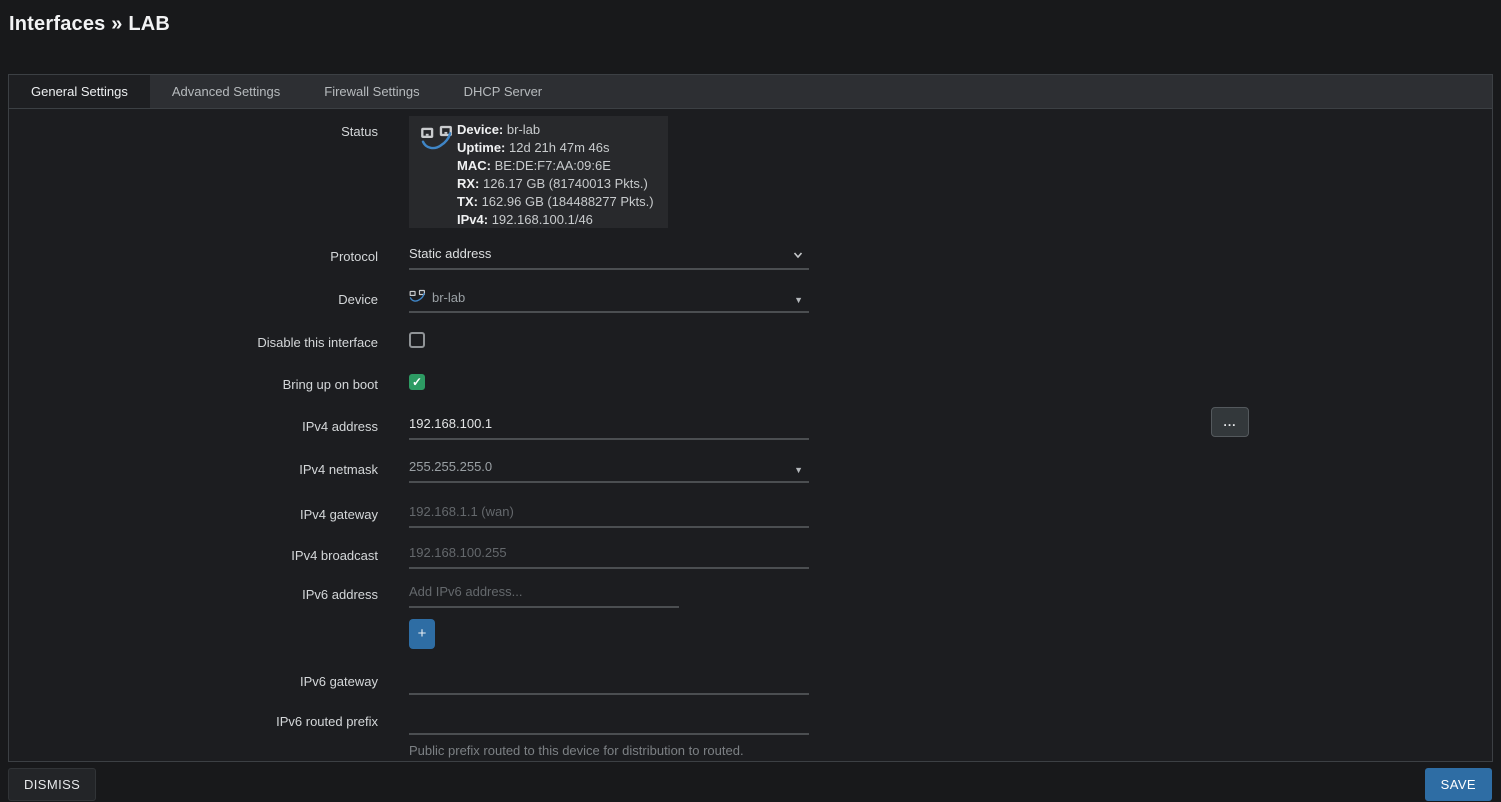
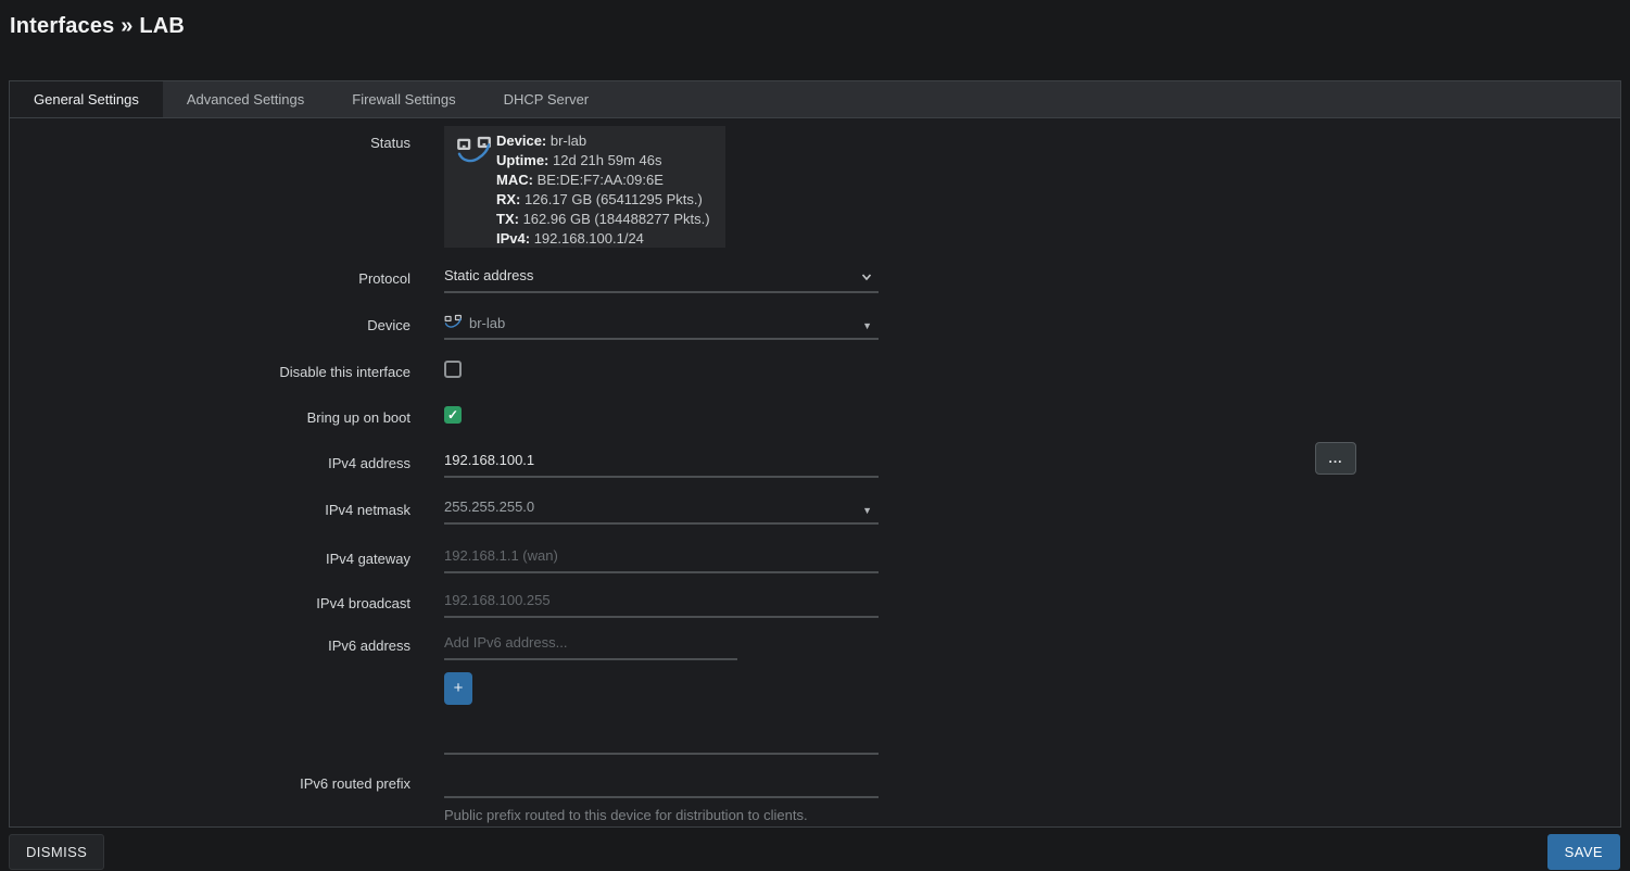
  Interfaces » LAB
  General Settings
  Advanced Settings
  Firewall Settings
  DHCP Server
  Status
  Device: br-lab
- Uptime: 12d 21h 47m 46s
+ Uptime: 12d 21h 59m 46s
  MAC: BE:DE:F7:AA:09:6E
- RX: 126.17 GB (81740013 Pkts.)
+ RX: 126.17 GB (65411295 Pkts.)
  TX: 162.96 GB (184488277 Pkts.)
- IPv4: 192.168.100.1/46
+ IPv4: 192.168.100.1/24
  Protocol
  Static address
  Device
  br-lab
  ▼
  Disable this interface
  ✓
  Bring up on boot
  ✓
  IPv4 address
  192.168.100.1
  ...
  IPv4 netmask
  255.255.255.0
  ▼
  IPv4 gateway
  192.168.1.1 (wan)
  IPv4 broadcast
  192.168.100.255
  IPv6 address
  Add IPv6 address...
  +
- IPv6 gateway
  IPv6 routed prefix
- Public prefix routed to this device for distribution to routed.
+ Public prefix routed to this device for distribution to clients.
  DISMISS
  SAVE
